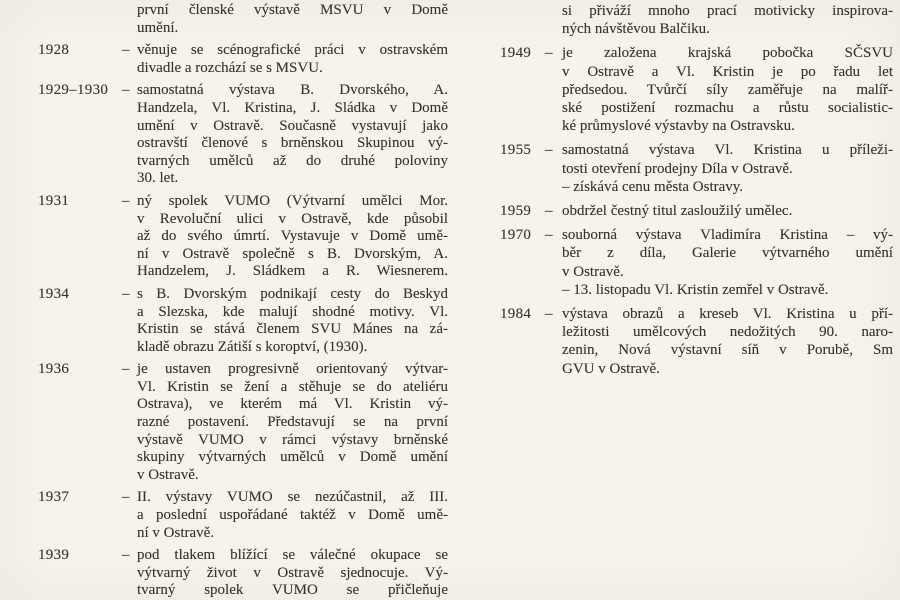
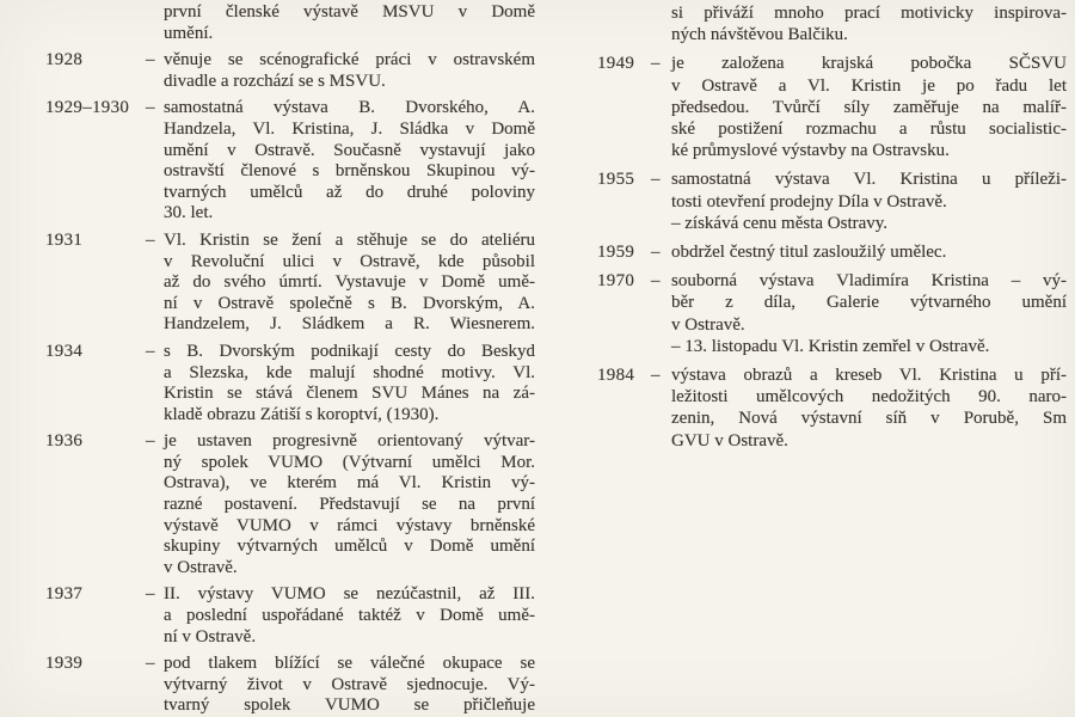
  první členské výstavě MSVU v Domě
  umění.
  1928
  –
  věnuje se scénografické práci v ostravském
  divadle a rozchází se s MSVU.
  1929–1930
  –
  samostatná výstava B. Dvorského, A.
  Handzela, Vl. Kristina, J. Sládka v Domě
  umění v Ostravě. Současně vystavují jako
  ostravští členové s brněnskou Skupinou vý-
  tvarných umělců až do druhé poloviny
  30. let.
  1931
  –
- ný spolek VUMO (Výtvarní umělci Mor.
+ Vl. Kristin se žení a stěhuje se do ateliéru
  v Revoluční ulici v Ostravě, kde působil
  až do svého úmrtí. Vystavuje v Domě umě-
  ní v Ostravě společně s B. Dvorským, A.
  Handzelem, J. Sládkem a R. Wiesnerem.
  1934
  –
  s B. Dvorským podnikají cesty do Beskyd
  a Slezska, kde malují shodné motivy. Vl.
  Kristin se stává členem SVU Mánes na zá-
  kladě obrazu Zátiší s koroptví, (1930).
  1936
  –
  je ustaven progresivně orientovaný výtvar-
- Vl. Kristin se žení a stěhuje se do ateliéru
+ ný spolek VUMO (Výtvarní umělci Mor.
  Ostrava), ve kterém má Vl. Kristin vý-
  razné postavení. Představují se na první
  výstavě VUMO v rámci výstavy brněnské
  skupiny výtvarných umělců v Domě umění
  v Ostravě.
  1937
  –
  II. výstavy VUMO se nezúčastnil, až III.
  a poslední uspořádané taktéž v Domě umě-
  ní v Ostravě.
  1939
  –
  pod tlakem blížící se válečné okupace se
  výtvarný život v Ostravě sjednocuje. Vý-
  tvarný spolek VUMO se přičleňuje
  si přiváží mnoho prací motivicky inspirova-
  ných návštěvou Balčiku.
  1949
  –
  je založena krajská pobočka SČSVU
  v Ostravě a Vl. Kristin je po řadu let
  předsedou. Tvůrčí síly zaměřuje na malíř-
  ské postižení rozmachu a růstu socialistic-
  ké průmyslové výstavby na Ostravsku.
  1955
  –
  samostatná výstava Vl. Kristina u příleži-
  tosti otevření prodejny Díla v Ostravě.
  – získává cenu města Ostravy.
  1959
  –
  obdržel čestný titul zasloužilý umělec.
  1970
  –
  souborná výstava Vladimíra Kristina – vý-
  běr z díla, Galerie výtvarného umění
  v Ostravě.
  – 13. listopadu Vl. Kristin zemřel v Ostravě.
  1984
  –
  výstava obrazů a kreseb Vl. Kristina u pří-
  ležitosti umělcových nedožitých 90. naro-
  zenin, Nová výstavní síň v Porubě, Sm
  GVU v Ostravě.
